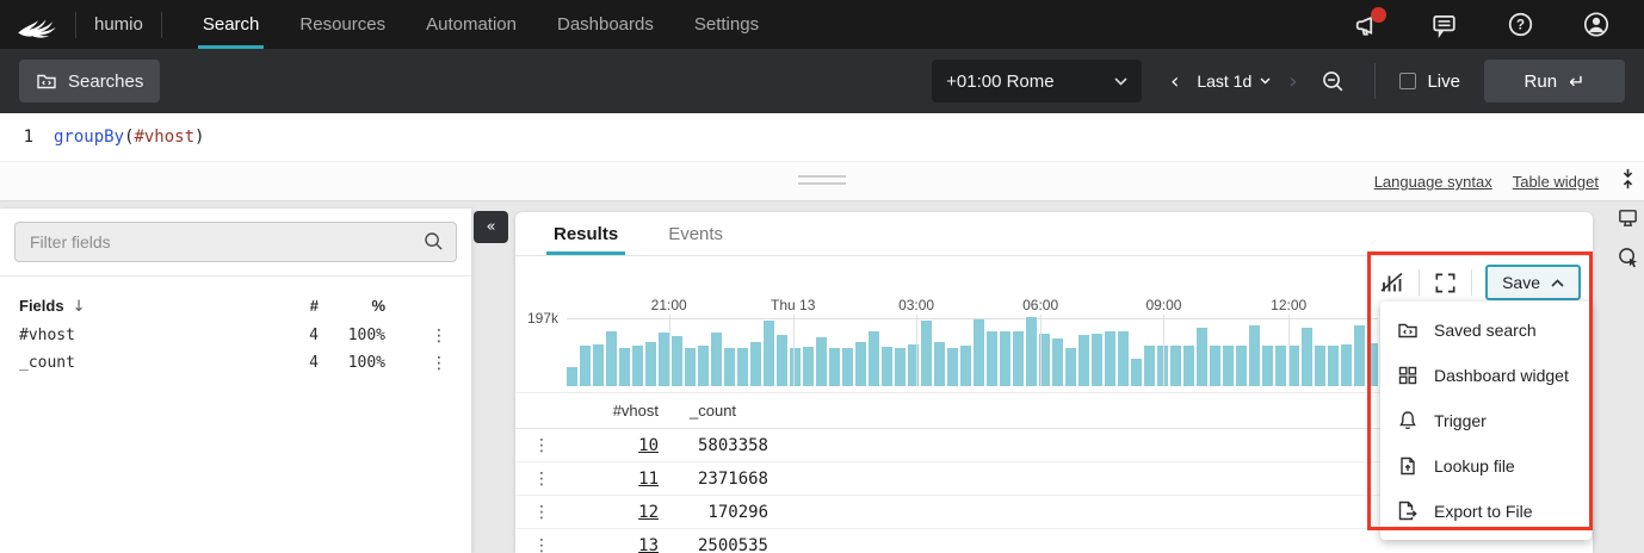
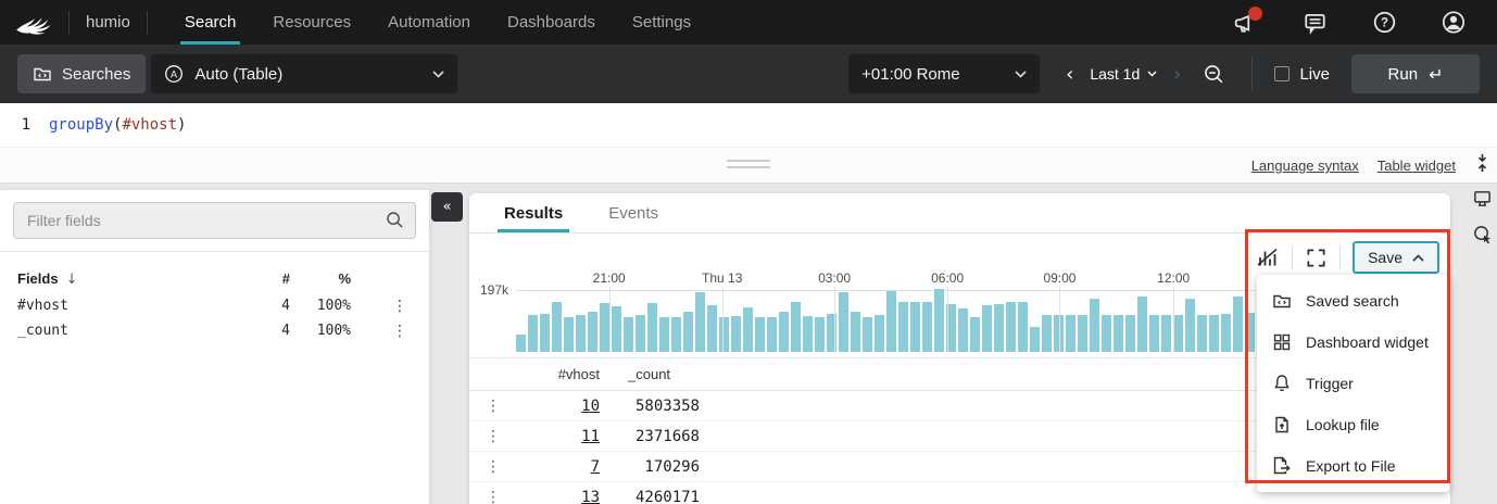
  humio
  Search
  Resources
  Automation
  Dashboards
  Settings
  ?
  Searches
+ A
+ Auto (Table)
  +01:00 Rome
  ‹
  Last 1d
  ›
  Live
  Run
  ↵
  1
  groupBy(#vhost)
  Language syntax
  Table widget
  Filter fields
  Fields ↓
  #
  %
  #vhost
  4
  100%
  ⋮
  _count
  4
  100%
  ⋮
  «
  Results
  Events
  Save
  197k
  21:00
  Thu 13
  03:00
  06:00
  09:00
  12:00
  #vhost
  _count
  ⋮
  10
  5803358
  ⋮
  11
  2371668
  ⋮
- 12
+ 7
  170296
  ⋮
  13
- 2500535
+ 4260171
  Saved search
  Dashboard widget
  Trigger
  Lookup file
  Export to File
